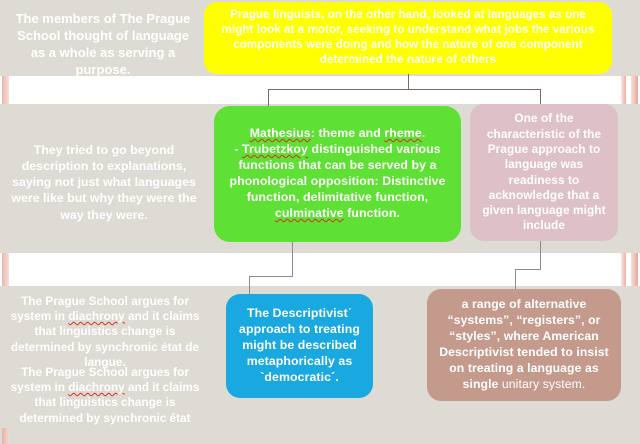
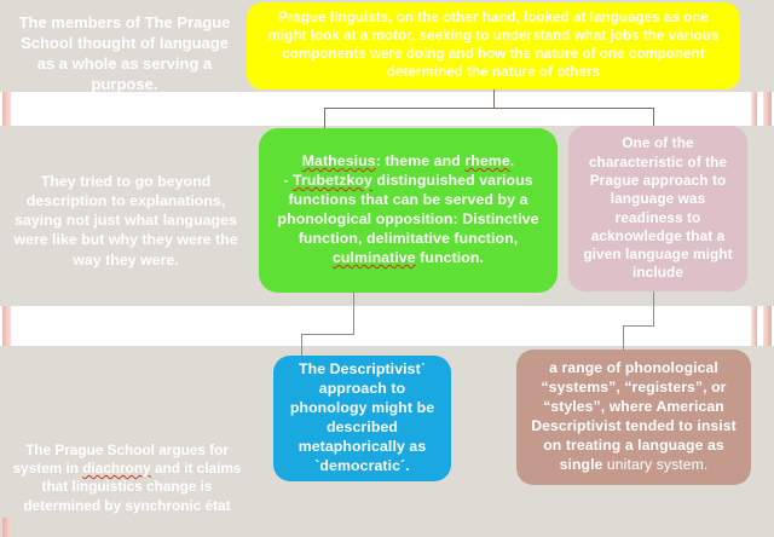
  The members of The Prague School thought of language as a whole as serving a purpose.
  They tried to go beyond description to explanations, saying not just what languages were like but why they were the way they were.
- The Prague School argues for system in diachrony and it claims that linguistics change is determined by synchronic état de langue.
  The Prague School argues for system in diachrony and it claims that linguistics change is determined by synchronic état
  Prague linguists, on the other hand, looked at languages as one might look at a motor, seeking to understand what jobs the various components were doing and how the nature of one component determined the nature of others
  Mathesius: theme and rheme.
  - Trubetzkoy distinguished various functions that can be served by a phonological opposition: Distinctive function, delimitative function, culminative function.
  One of the characteristic of the Prague approach to language was readiness to acknowledge that a given language might include
- The Descriptivist˙ approach to treating might be described metaphorically as `democratic´.
+ The Descriptivist˙ approach to phonology might be described metaphorically as `democratic´.
- a range of alternative “systems”, “registers”, or “styles”, where American Descriptivist tended to insist on treating a language as single unitary system.
+ a range of phonological “systems”, “registers”, or “styles”, where American Descriptivist tended to insist on treating a language as single unitary system.
